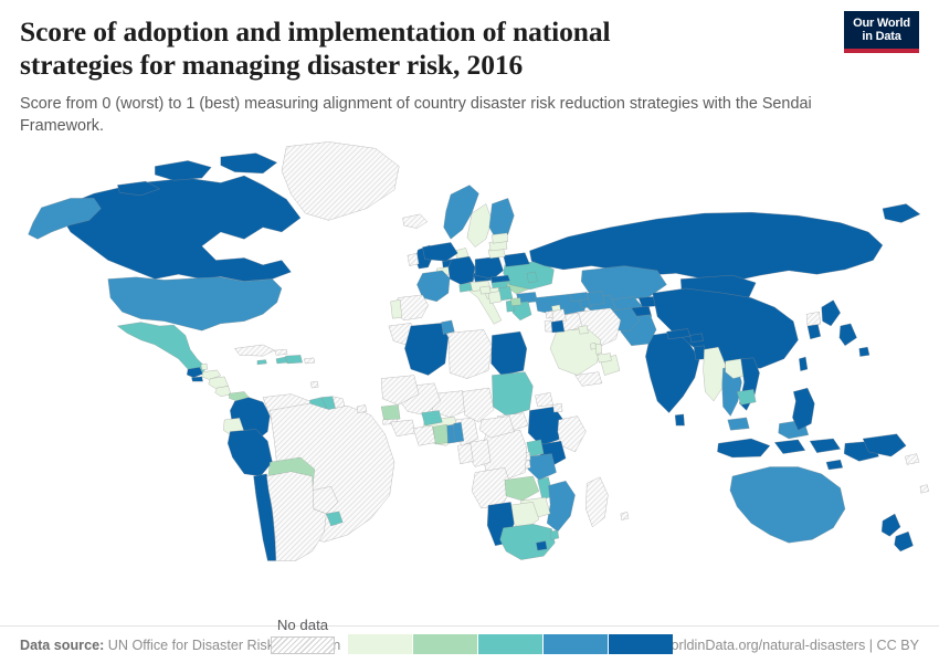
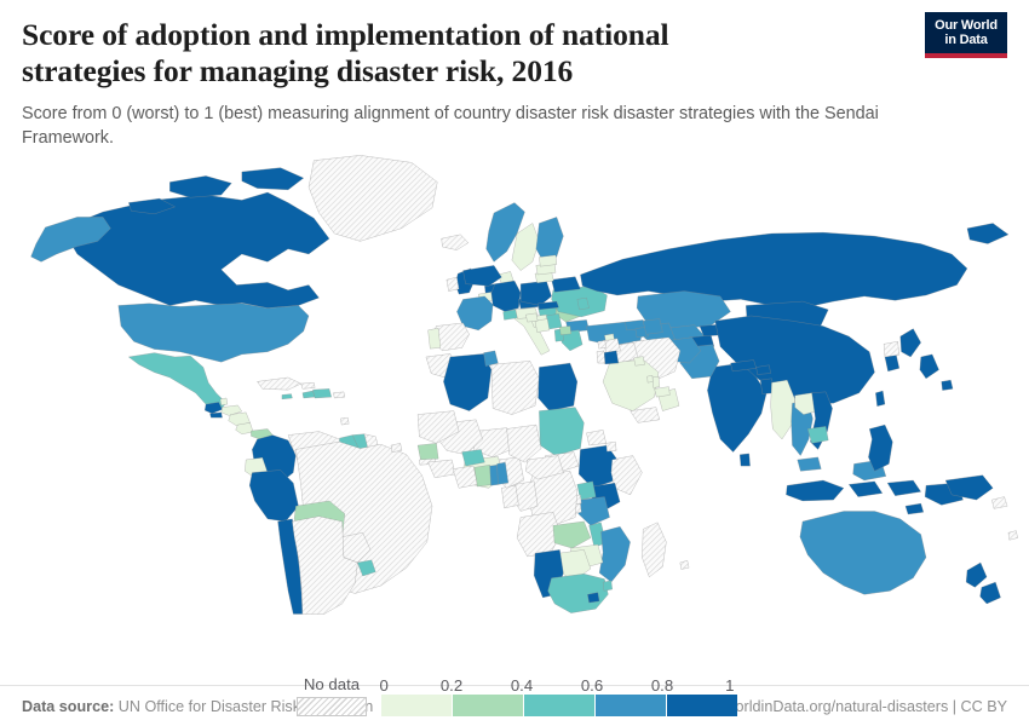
  Score of adoption and implementation of national strategies for managing disaster risk, 2016
- Score from 0 (worst) to 1 (best) measuring alignment of country disaster risk reduction strategies with the Sendai Framework.
+ Score from 0 (worst) to 1 (best) measuring alignment of country disaster risk disaster strategies with the Sendai Framework.
  Our World
  in Data
  No data
+ 0
+ 0.2
+ 0.4
+ 0.6
+ 0.8
+ 1
  Data source: UN Office for Disaster Risn
  orldinData.org/natural-disasters | CC BY
